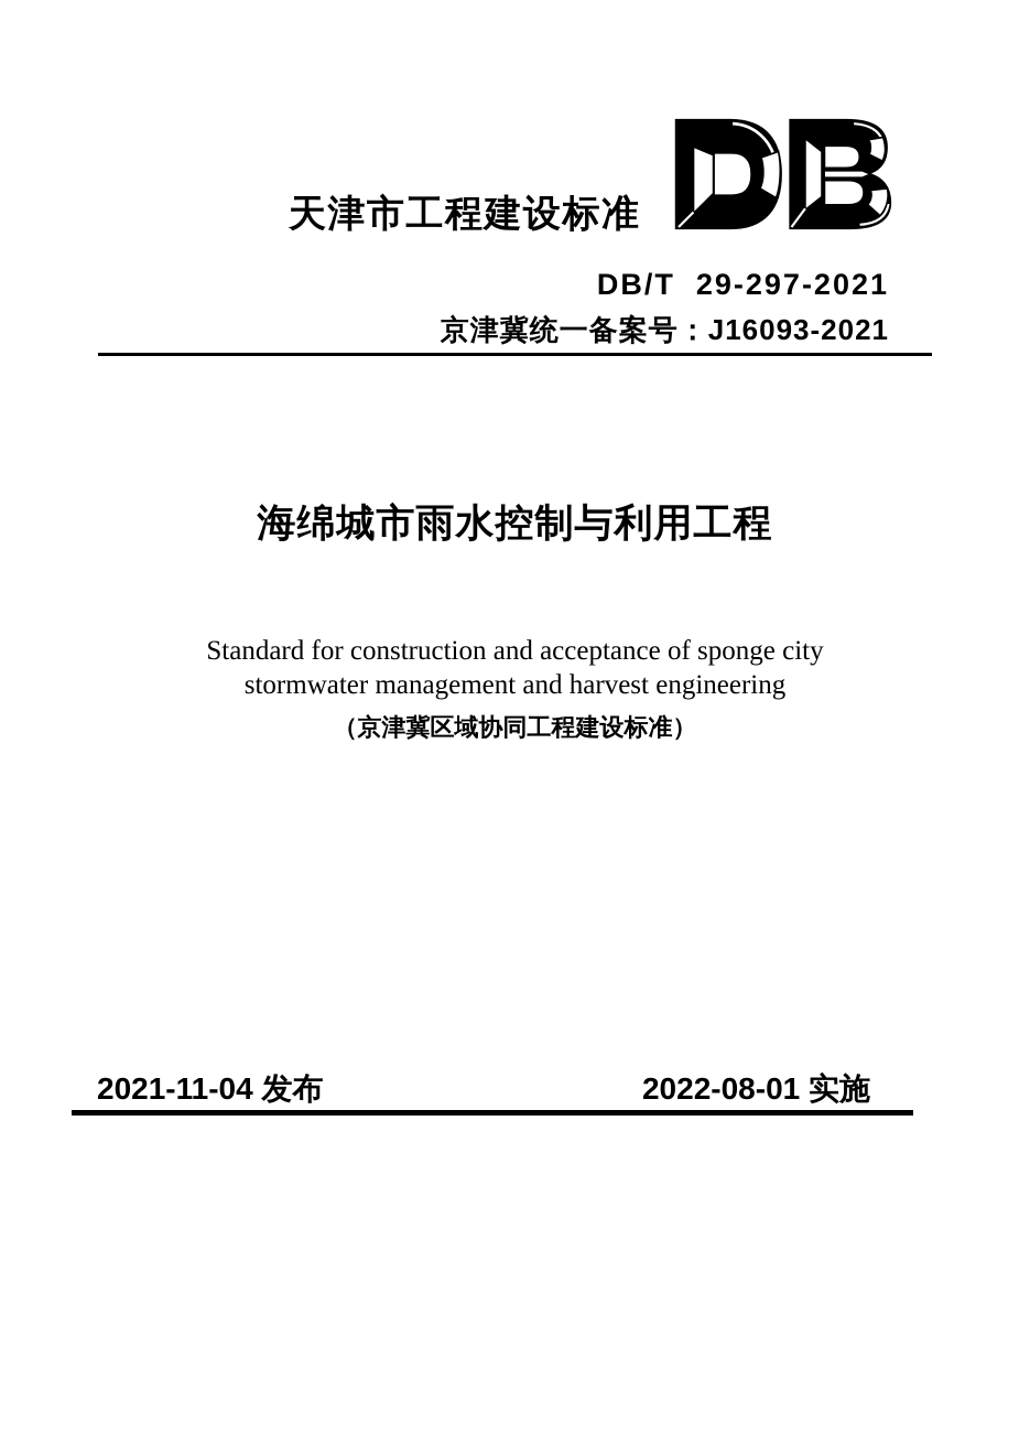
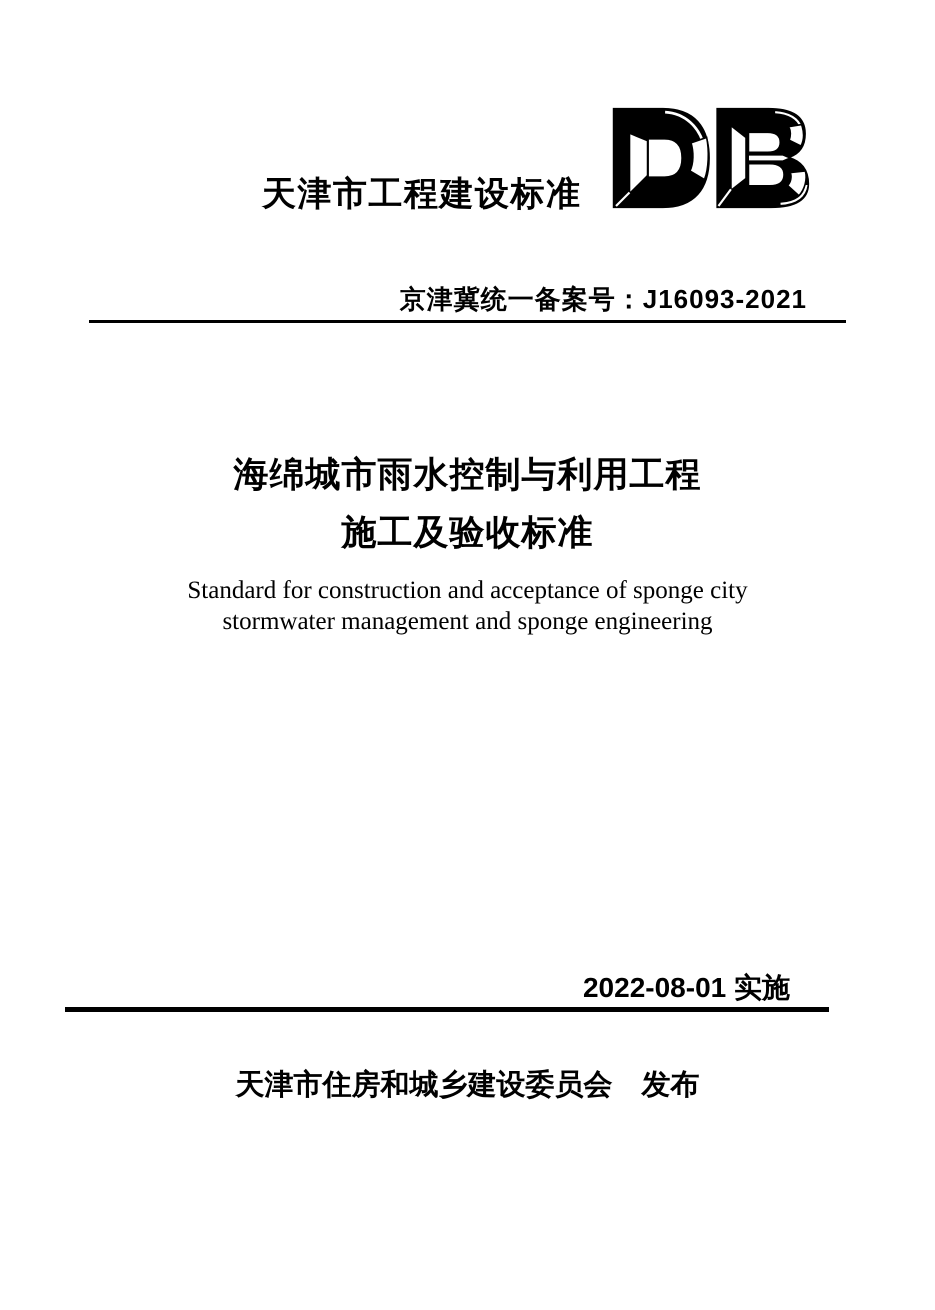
  天津市工程建设标准
- DB/T 29-297-2021
  京津冀统一备案号：J16093-2021
  海绵城市雨水控制与利用工程
+ 施工及验收标准
  Standard for construction and acceptance of sponge city
- stormwater management and harvest engineering
+ stormwater management and sponge engineering
- （京津冀区域协同工程建设标准）
- 2021-11-04 发布
  2022-08-01 实施
+ 天津市住房和城乡建设委员会 发布
